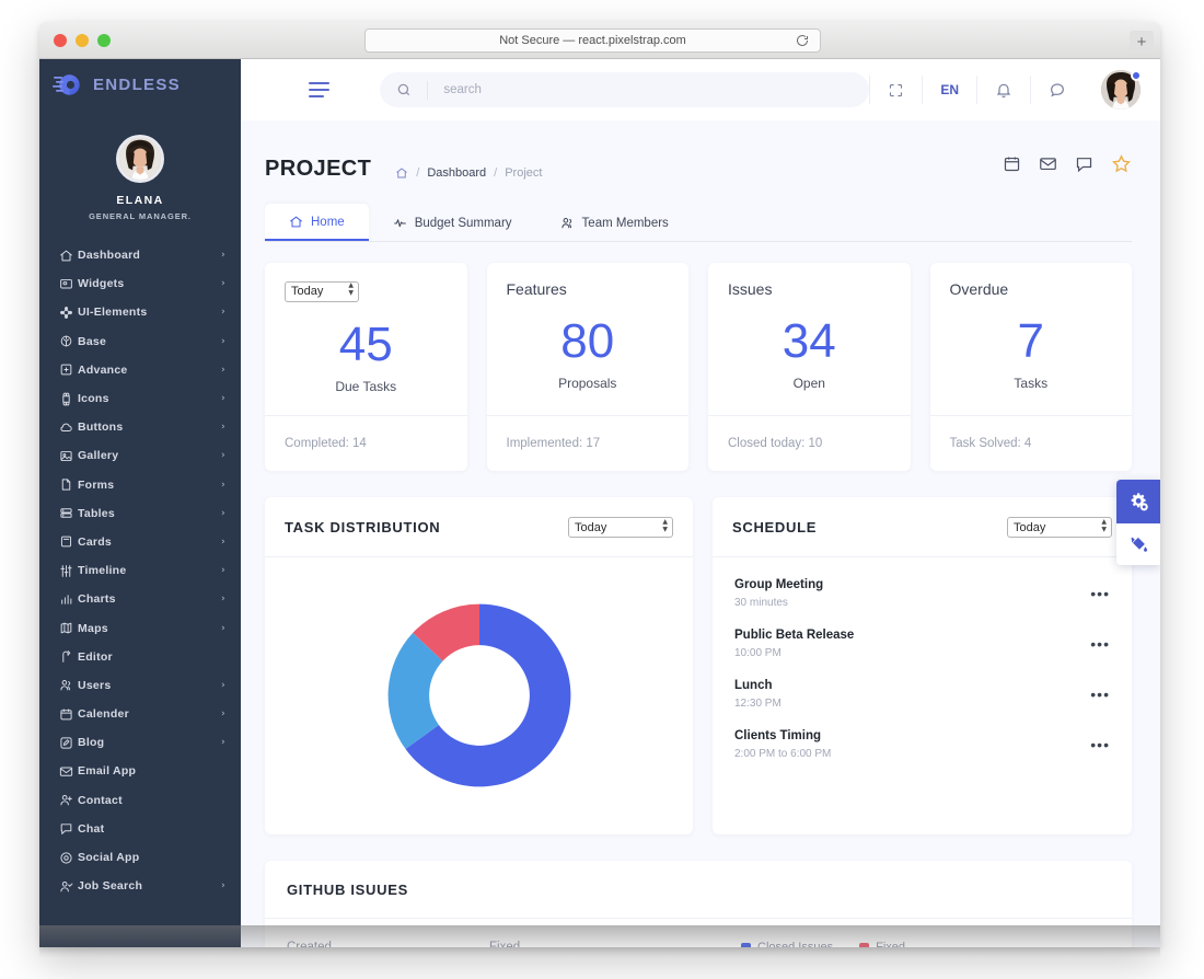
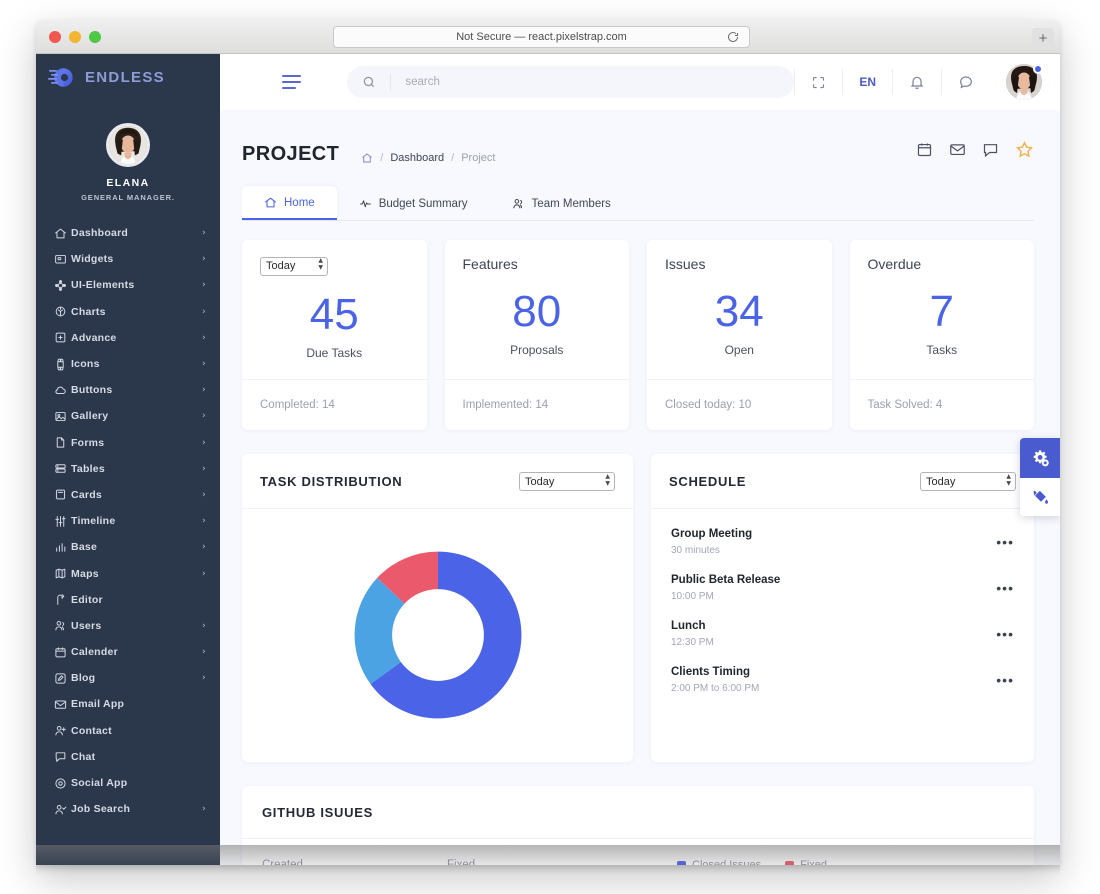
  Not Secure — react.pixelstrap.com
  +
  ENDLESS
  ELANA
  GENERAL MANAGER.
  Dashboard
  ›
  Widgets
  ›
  UI-Elements
  ›
- Base
+ Charts
  ›
  Advance
  ›
  Icons
  ›
  Buttons
  ›
  Gallery
  ›
  Forms
  ›
  Tables
  ›
  Cards
  ›
  Timeline
  ›
- Charts
+ Base
  ›
  Maps
  ›
  Editor
  Users
  ›
  Calender
  ›
  Blog
  ›
  Email App
  Contact
  Chat
  Social App
  Job Search
  ›
  search
  EN
  PROJECT
  /
  Dashboard
  /
  Project
  Home
  Budget Summary
  Team Members
  Today
  45
  Due Tasks
  Completed: 14
  Features
  80
  Proposals
- Implemented: 17
+ Implemented: 14
  Issues
  34
  Open
  Closed today: 10
  Overdue
  7
  Tasks
  Task Solved: 4
  TASK DISTRIBUTION
  Today
  SCHEDULE
  Today
  Group Meeting
  30 minutes
  •••
  Public Beta Release
  10:00 PM
  •••
  Lunch
  12:30 PM
  •••
  Clients Timing
  2:00 PM to 6:00 PM
  •••
  GITHUB ISUUES
